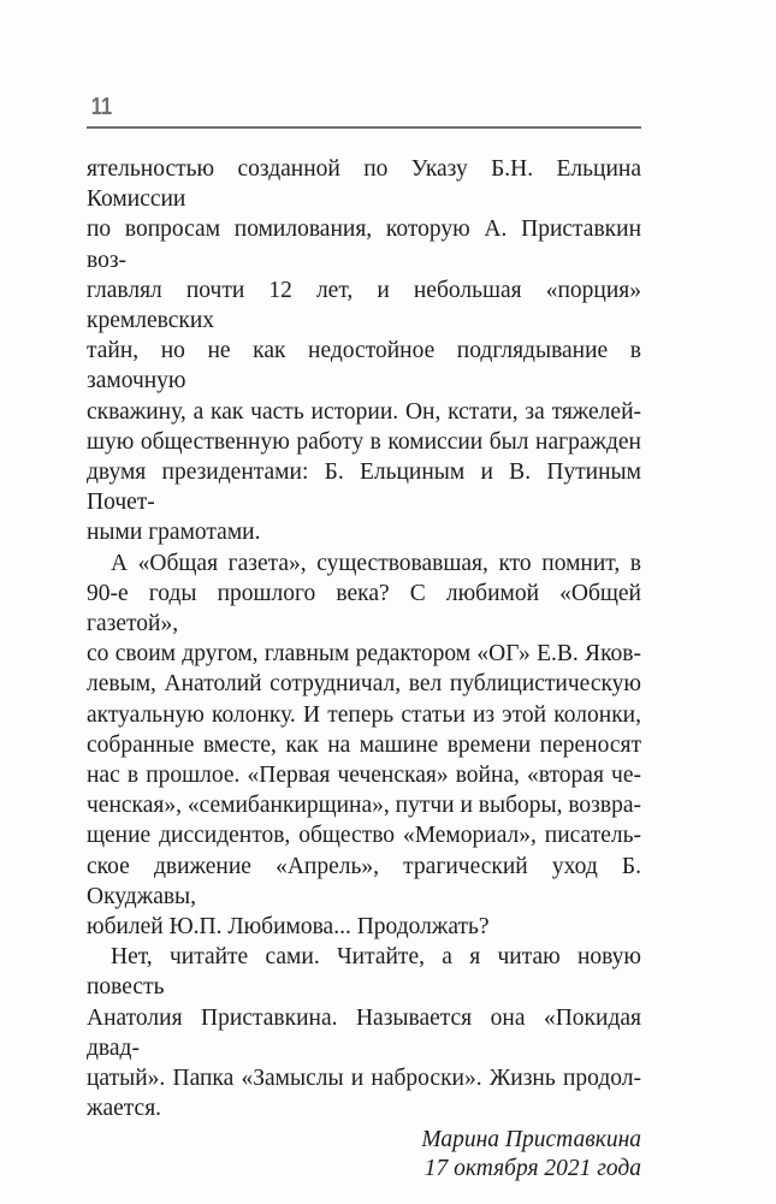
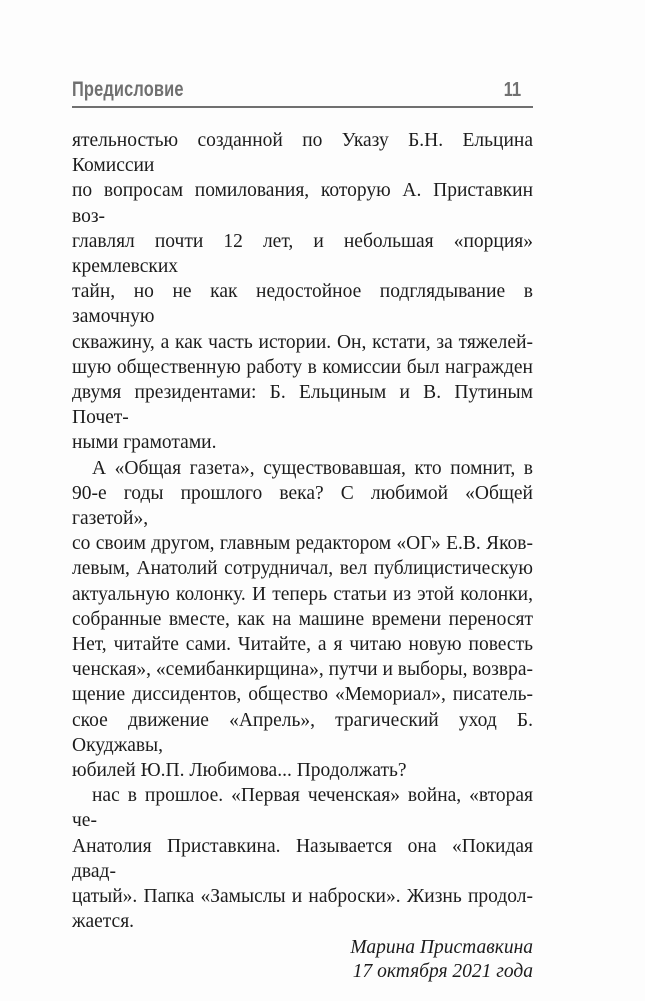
+ Предисловие
  11
  ятельностью созданной по Указу Б.Н. Ельцина Комиссии
  по вопросам помилования, которую А. Приставкин воз-
  главлял почти 12 лет, и небольшая «порция» кремлевских
  тайн, но не как недостойное подглядывание в замочную
  скважину, а как часть истории. Он, кстати, за тяжелей-
  шую общественную работу в комиссии был награжден
  двумя президентами: Б. Ельциным и В. Путиным Почет-
  ными грамотами.
  А «Общая газета», существовавшая, кто помнит, в
  90-е годы прошлого века? С любимой «Общей газетой»,
  со своим другом, главным редактором «ОГ» Е.В. Яков-
  левым, Анатолий сотрудничал, вел публицистическую
  актуальную колонку. И теперь статьи из этой колонки,
  собранные вместе, как на машине времени переносят
- нас в прошлое. «Первая чеченская» война, «вторая че-
+ Нет, читайте сами. Читайте, а я читаю новую повесть
  ченская», «семибанкирщина», путчи и выборы, возвра-
  щение диссидентов, общество «Мемориал», писатель-
  ское движение «Апрель», трагический уход Б. Окуджавы,
  юбилей Ю.П. Любимова... Продолжать?
- Нет, читайте сами. Читайте, а я читаю новую повесть
+ нас в прошлое. «Первая чеченская» война, «вторая че-
  Анатолия Приставкина. Называется она «Покидая двад-
  цатый». Папка «Замыслы и наброски». Жизнь продол-
  жается.
  Марина Приставкина
  17 октября 2021 года
